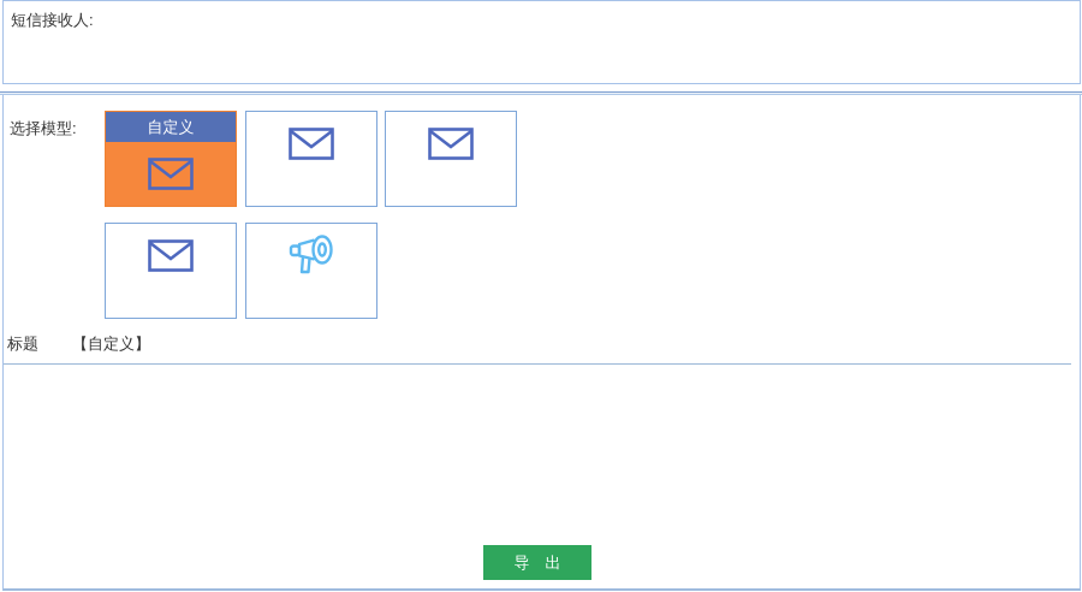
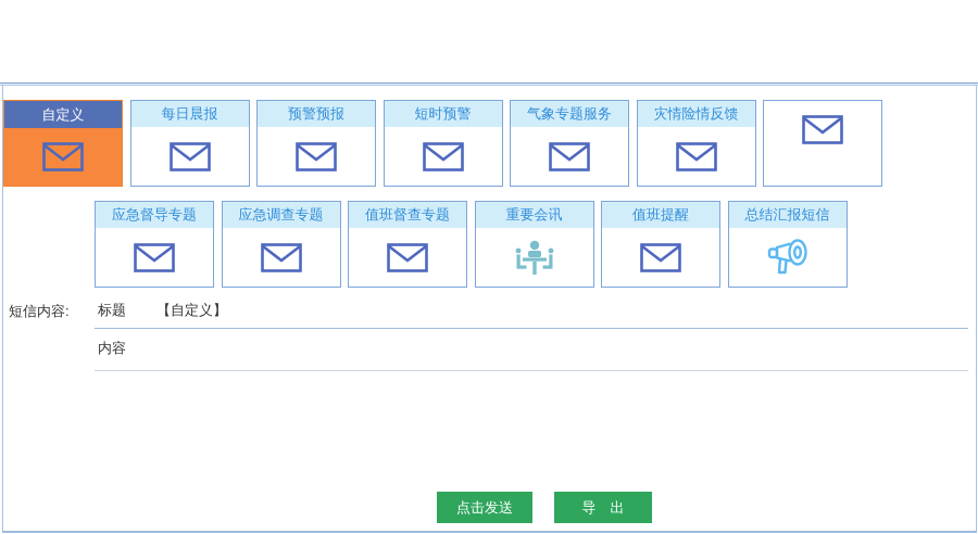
- 短信接收人:
- 选择模型:
  自定义
+ 每日晨报
+ 预警预报
+ 短时预警
+ 气象专题服务
+ 灾情险情反馈
+ 应急督导专题
+ 应急调查专题
+ 值班督查专题
+ 重要会讯
+ 值班提醒
+ 总结汇报短信
+ 短信内容:
  标题
  【自定义】
+ 内容
+ 点击发送
  导 出
